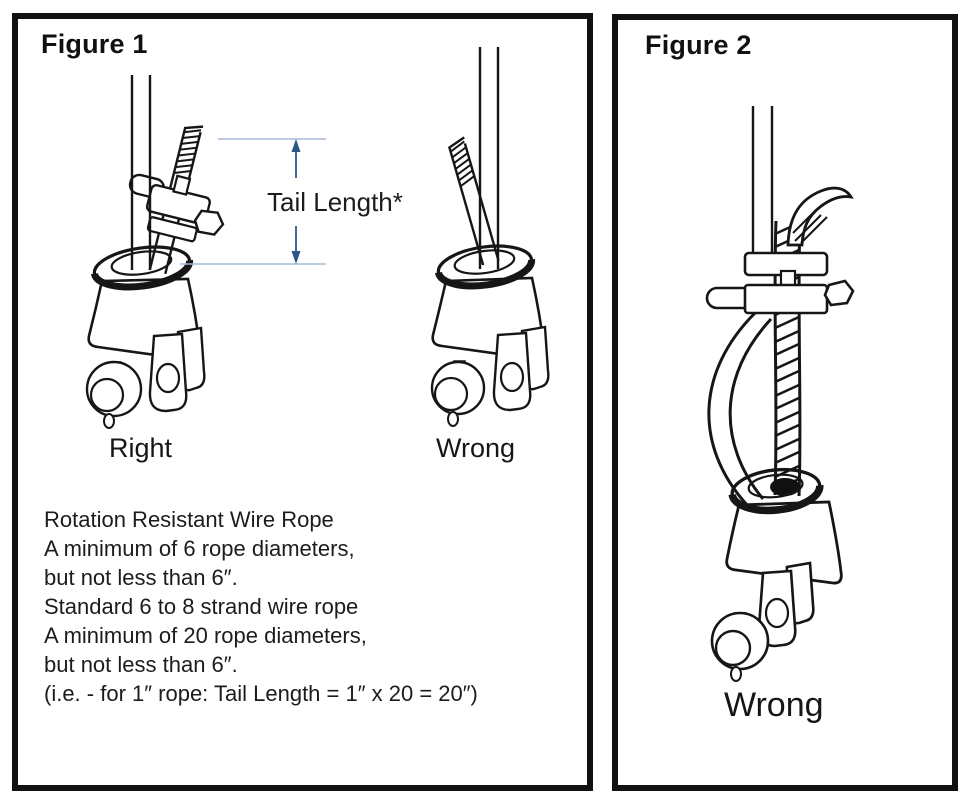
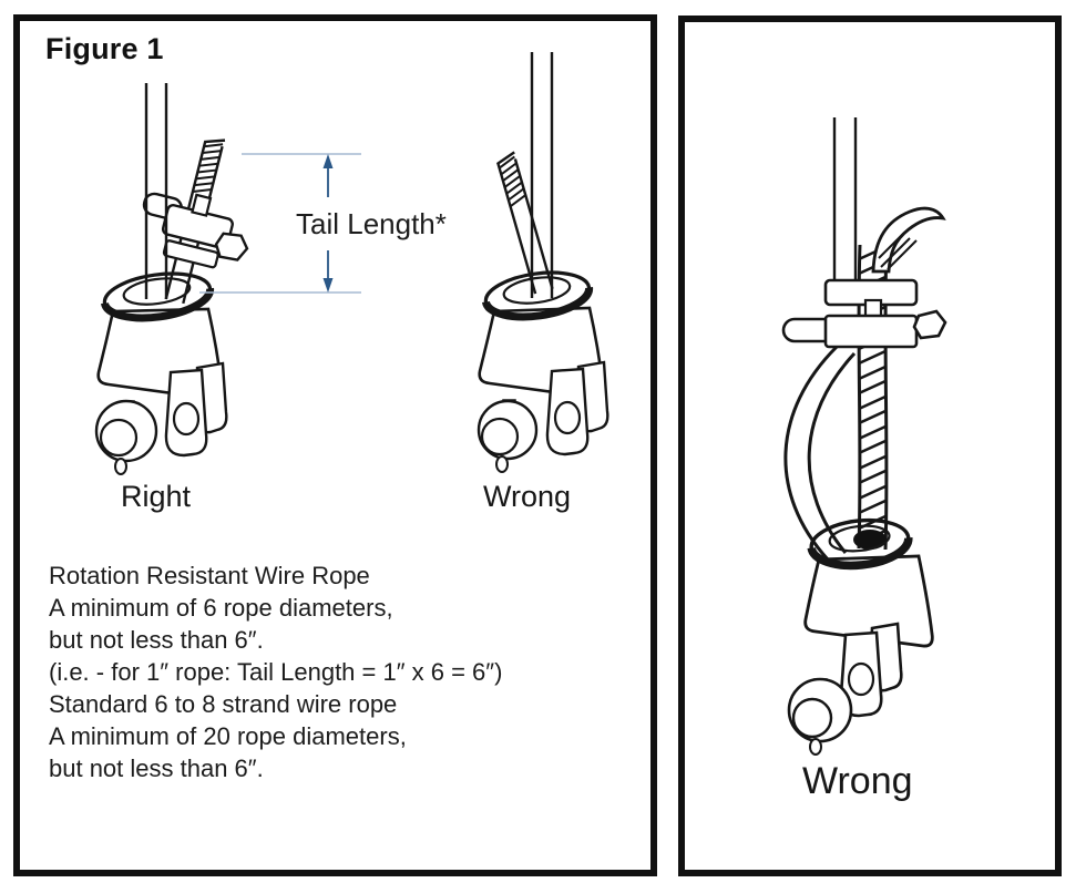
  Figure 1
  Tail Length*
  Right
  Wrong
  Rotation Resistant Wire Rope
  A minimum of 6 rope diameters,
  but not less than 6″.
+ (i.e. - for 1″ rope: Tail Length = 1″ x 6 = 6″)
  Standard 6 to 8 strand wire rope
  A minimum of 20 rope diameters,
  but not less than 6″.
- (i.e. - for 1″ rope: Tail Length = 1″ x 20 = 20″)
- Figure 2
  Wrong
